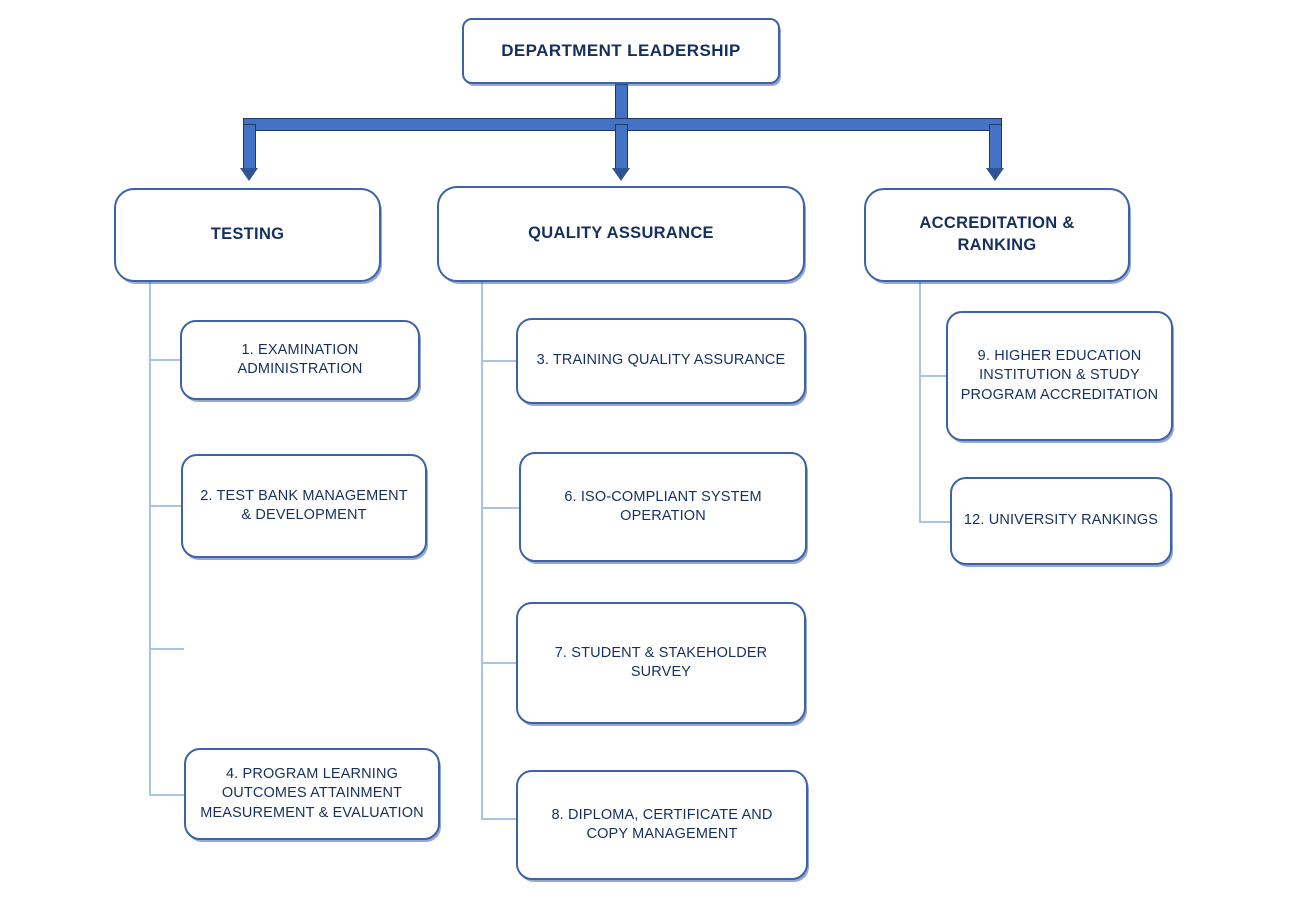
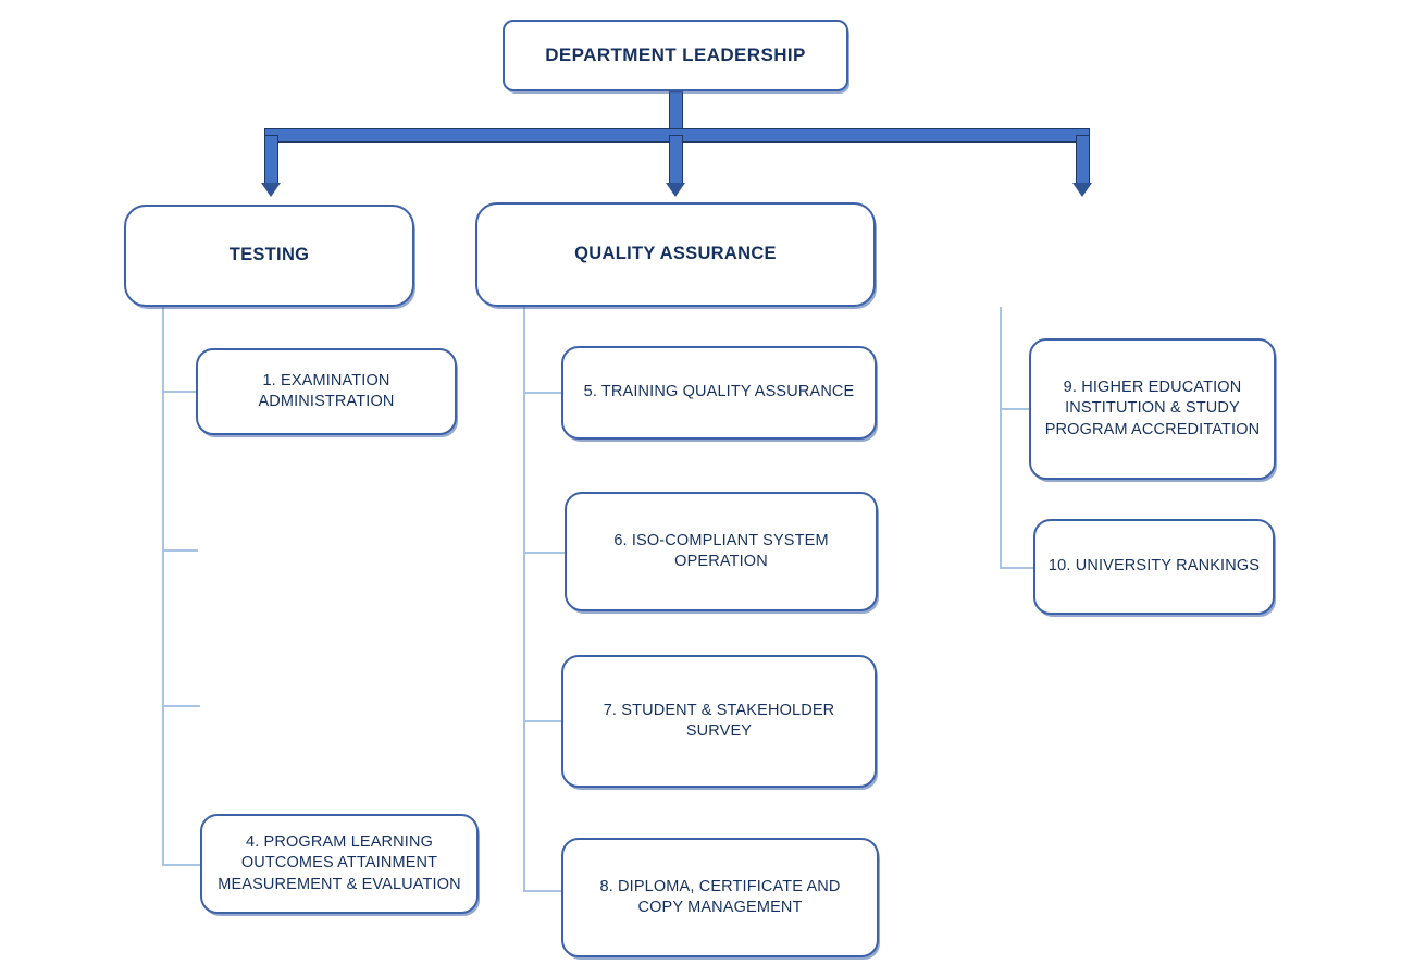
  DEPARTMENT LEADERSHIP
  TESTING
  1. EXAMINATION
  ADMINISTRATION
- 2. TEST BANK MANAGEMENT
- & DEVELOPMENT
  4. PROGRAM LEARNING
  OUTCOMES ATTAINMENT
  MEASUREMENT & EVALUATION
  QUALITY ASSURANCE
- 3. TRAINING QUALITY ASSURANCE
+ 5. TRAINING QUALITY ASSURANCE
  6. ISO-COMPLIANT SYSTEM
  OPERATION
  7. STUDENT & STAKEHOLDER
  SURVEY
  8. DIPLOMA, CERTIFICATE AND
  COPY MANAGEMENT
- ACCREDITATION &
- RANKING
  9. HIGHER EDUCATION
  INSTITUTION & STUDY
  PROGRAM ACCREDITATION
- 12. UNIVERSITY RANKINGS
+ 10. UNIVERSITY RANKINGS
